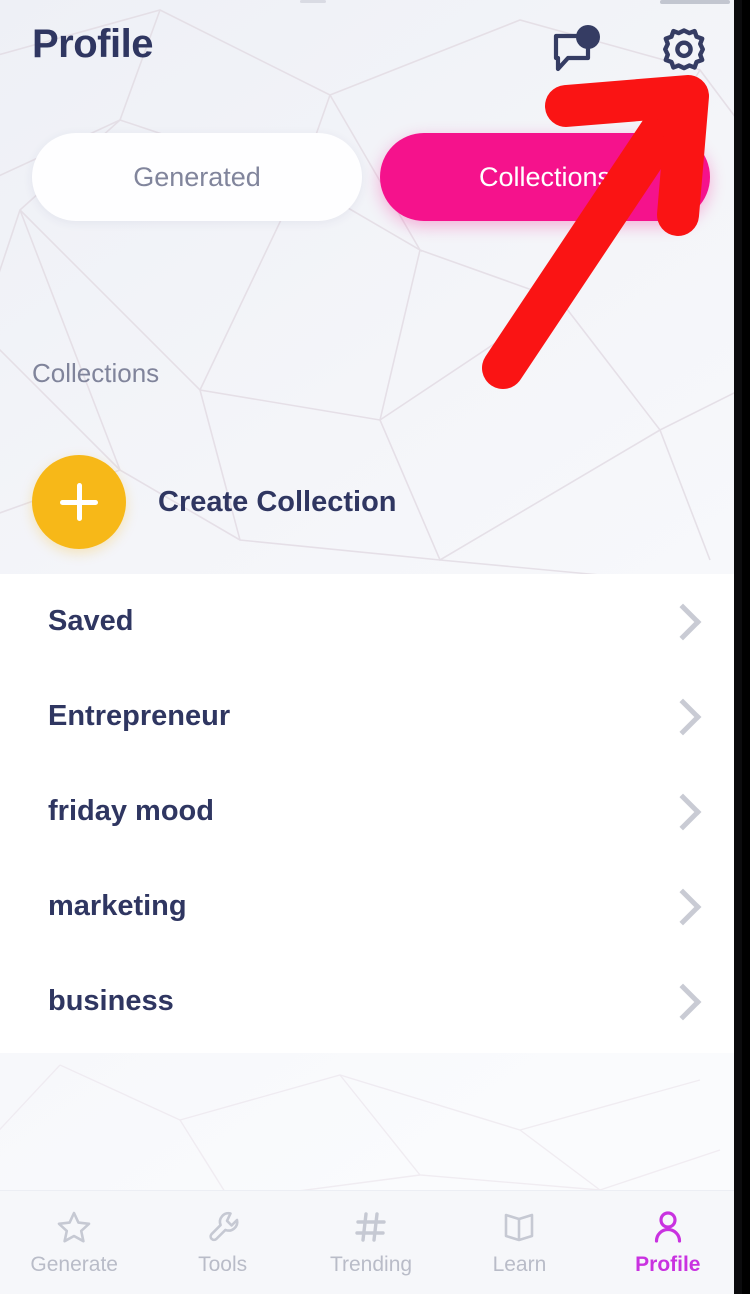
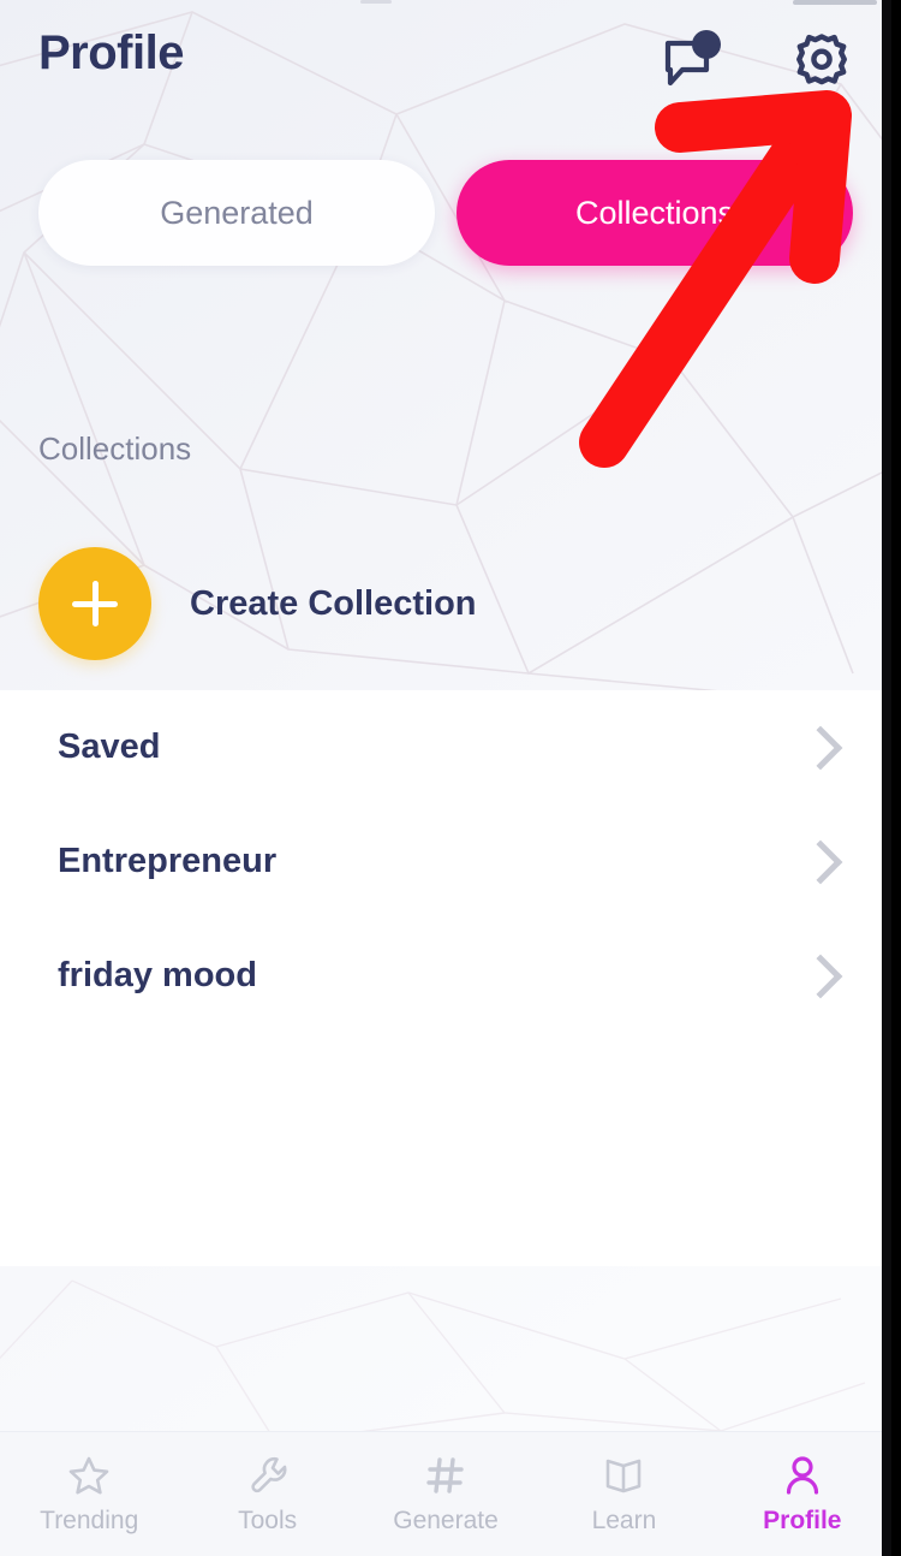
  Profile
  Generated
  Collections
  Collections
  Create Collection
  Saved
  Entrepreneur
  friday mood
- marketing
- business
- Generate
+ Trending
  Tools
- Trending
+ Generate
  Learn
  Profile
